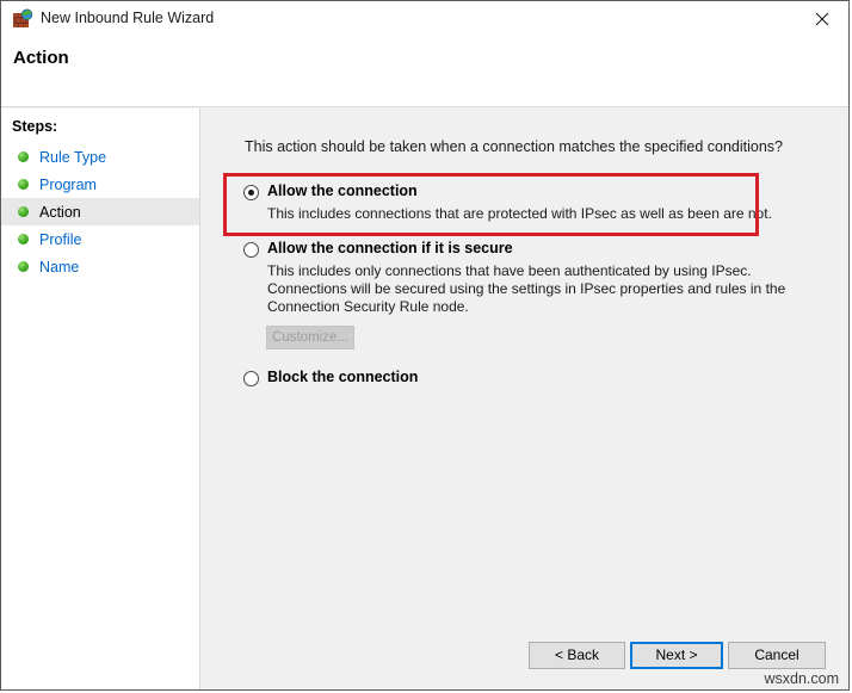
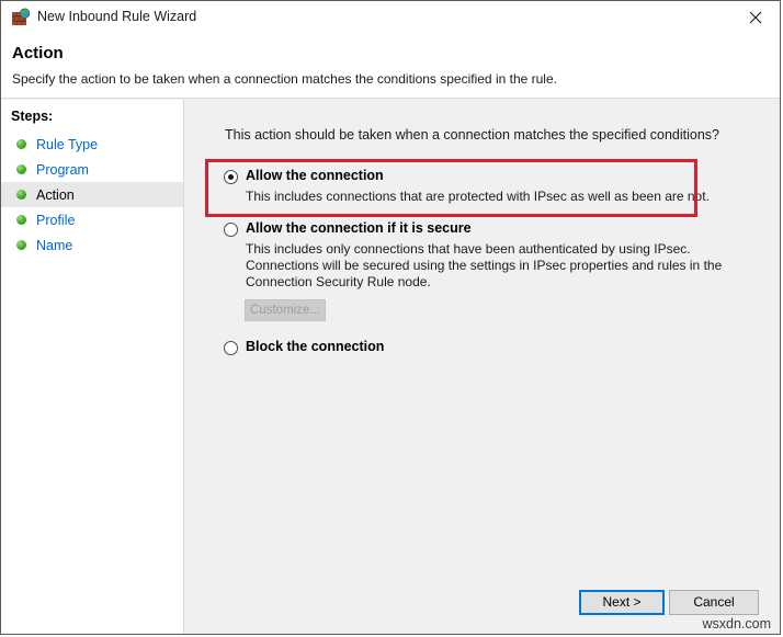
  New Inbound Rule Wizard
  Action
+ Specify the action to be taken when a connection matches the conditions specified in the rule.
  Steps:
  Rule Type
  Program
  Action
  Profile
  Name
  This action should be taken when a connection matches the specified conditions?
  Allow the connection
  This includes connections that are protected with IPsec as well as been are not.
  Allow the connection if it is secure
  This includes only connections that have been authenticated by using IPsec. Connections will be secured using the settings in IPsec properties and rules in the Connection Security Rule node.
  Customize...
  Block the connection
- < Back
  Next >
  Cancel
  wsxdn.com
